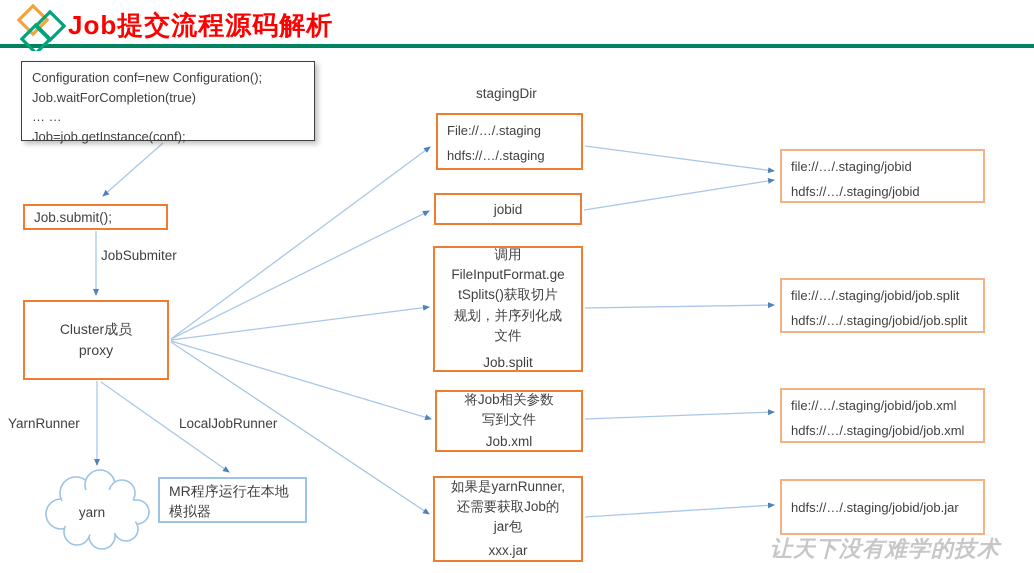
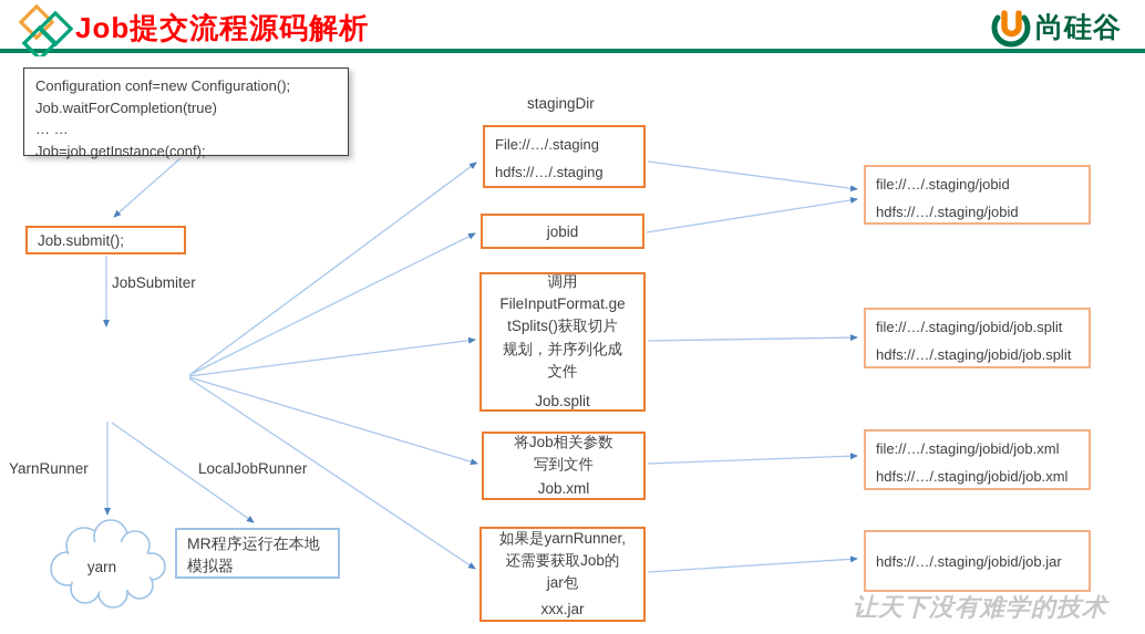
  Job提交流程源码解析
+ 尚硅谷
  Configuration conf=new Configuration();
  Job.waitForCompletion(true)
  … …
  Job=job.getInstance(conf);
  Job.submit();
  JobSubmiter
- Cluster成员
- proxy
  YarnRunner
  LocalJobRunner
  yarn
  MR程序运行在本地模拟器
  stagingDir
  File://…/.staging
  hdfs://…/.staging
  jobid
  调用
  FileInputFormat.ge
  tSplits()获取切片
  规划，并序列化成
  文件
  Job.split
  将Job相关参数
  写到文件
  Job.xml
  如果是yarnRunner,
  还需要获取Job的
  jar包
  xxx.jar
  file://…/.staging/jobid
  hdfs://…/.staging/jobid
  file://…/.staging/jobid/job.split
  hdfs://…/.staging/jobid/job.split
  file://…/.staging/jobid/job.xml
  hdfs://…/.staging/jobid/job.xml
  hdfs://…/.staging/jobid/job.jar
  让天下没有难学的技术
